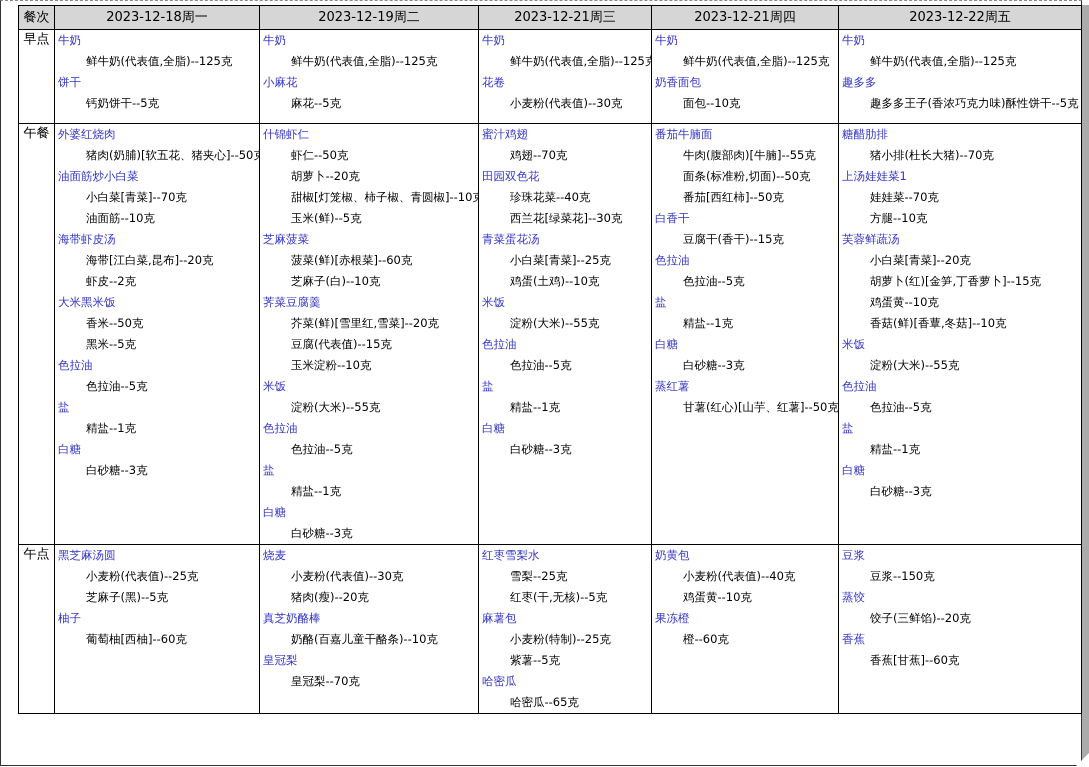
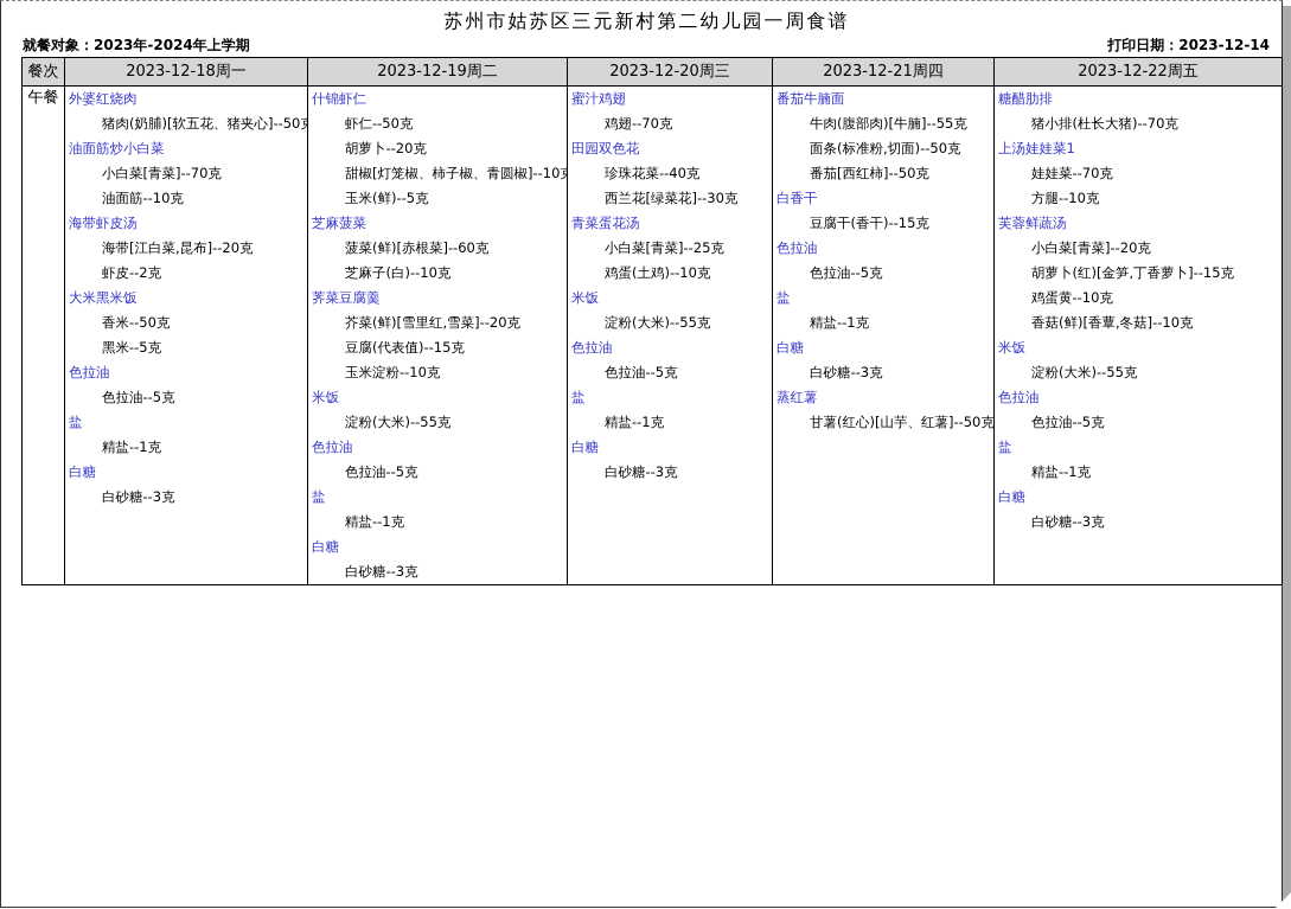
+ 苏州市姑苏区三元新村第二幼儿园一周食谱
+ 就餐对象：2023年-2024年上学期
+ 打印日期：2023-12-14
- 餐次	2023-12-18周一	2023-12-19周二	2023-12-21周三	2023-12-21周四	2023-12-22周五
+ 餐次	2023-12-18周一	2023-12-19周二	2023-12-20周三	2023-12-21周四	2023-12-22周五
- 早点	牛奶鲜牛奶(代表值,全脂)--125克饼干钙奶饼干--5克	牛奶鲜牛奶(代表值,全脂)--125克小麻花麻花--5克	牛奶鲜牛奶(代表值,全脂)--125克花卷小麦粉(代表值)--30克	牛奶鲜牛奶(代表值,全脂)--125克奶香面包面包--10克	牛奶鲜牛奶(代表值,全脂)--125克趣多多趣多多王子(香浓巧克力味)酥性饼干--5克
  午餐	外婆红烧肉猪肉(奶脯)[软五花、猪夹心]--50油面筋炒小白菜小白菜[青菜]--70克油面筋--10克海带虾皮汤海带[江白菜,昆布]--20克虾皮--2克大米黑米饭香米--50克黑米--5克色拉油色拉油--5克盐精盐--1克白糖白砂糖--3克	什锦虾仁虾仁--50克胡萝卜--20克甜椒[灯笼椒、柿子椒、青圆椒]--10玉米(鲜)--5克芝麻菠菜菠菜(鲜)[赤根菜]--60克芝麻子(白)--10克荠菜豆腐羹芥菜(鲜)[雪里红,雪菜]--20克豆腐(代表值)--15克玉米淀粉--10克米饭淀粉(大米)--55克色拉油色拉油--5克盐精盐--1克白糖白砂糖--3克	蜜汁鸡翅鸡翅--70克田园双色花珍珠花菜--40克西兰花[绿菜花]--30克青菜蛋花汤小白菜[青菜]--25克鸡蛋(土鸡)--10克米饭淀粉(大米)--55克色拉油色拉油--5克盐精盐--1克白糖白砂糖--3克	番茄牛腩面牛肉(腹部肉)[牛腩]--55克面条(标准粉,切面)--50克番茄[西红柿]--50克白香干豆腐干(香干)--15克色拉油色拉油--5克盐精盐--1克白糖白砂糖--3克蒸红薯甘薯(红心)[山芋、红薯]--50克	糖醋肋排猪小排(杜长大猪)--70克上汤娃娃菜1娃娃菜--70克方腿--10克芙蓉鲜蔬汤小白菜[青菜]--20克胡萝卜(红)[金笋,丁香萝卜]--15克鸡蛋黄--10克香菇(鲜)[香蕈,冬菇]--10克米饭淀粉(大米)--55克色拉油色拉油--5克盐精盐--1克白糖白砂糖--3克
- 午点	黑芝麻汤圆小麦粉(代表值)--25克芝麻子(黑)--5克柚子葡萄柚[西柚]--60克	烧麦小麦粉(代表值)--30克猪肉(瘦)--20克真芝奶酪棒奶酪(百嘉儿童干酪条)--10克皇冠梨皇冠梨--70克	红枣雪梨水雪梨--25克红枣(干,无核)--5克麻薯包小麦粉(特制)--25克紫薯--5克哈密瓜哈密瓜--65克	奶黄包小麦粉(代表值)--40克鸡蛋黄--10克果冻橙橙--60克	豆浆豆浆--150克蒸饺饺子(三鲜馅)--20克香蕉香蕉[甘蕉]--60克
